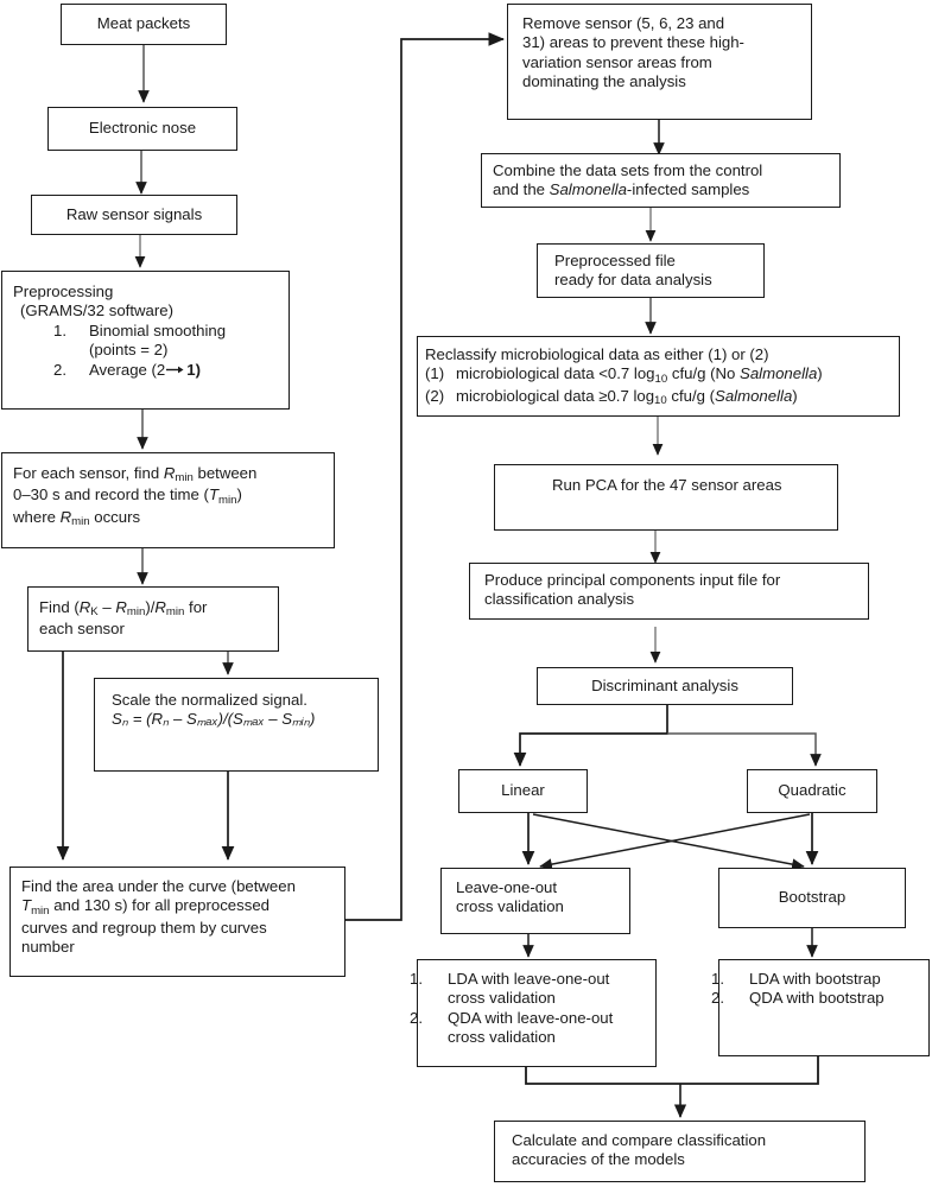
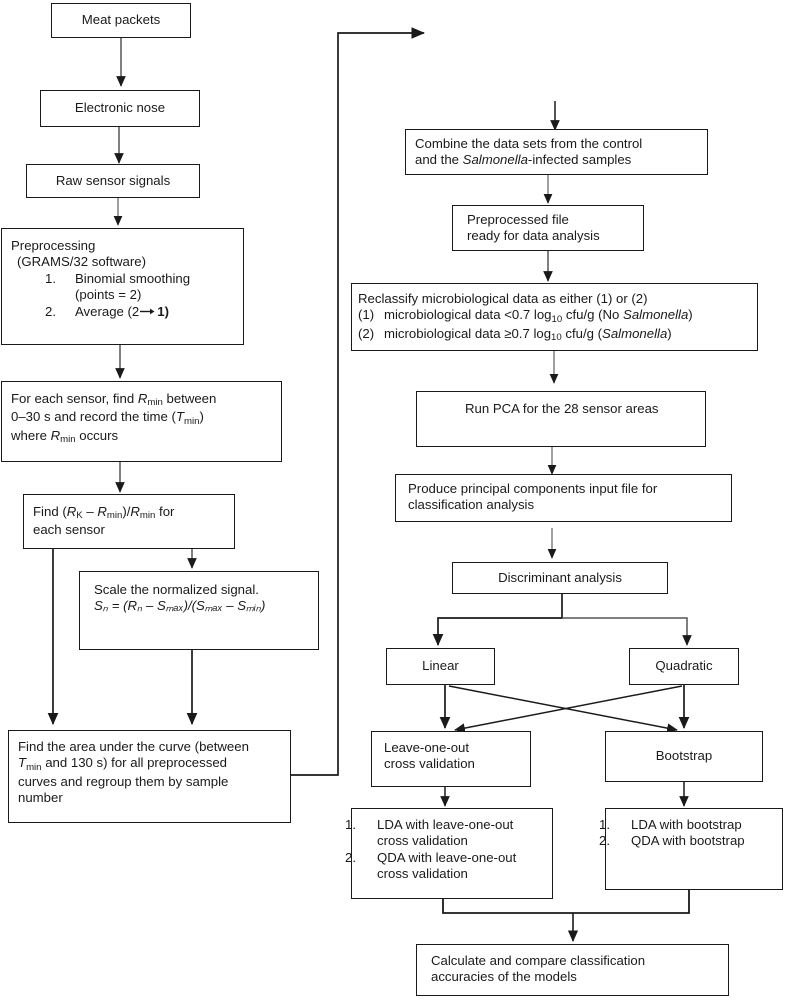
  Meat packets
  Electronic nose
  Raw sensor signals
  Preprocessing
  (GRAMS/32 software)
  1. Binomial smoothing
  (points = 2)
  2. Average (2 1)
  For each sensor, find Rmin between
  0–30 s and record the time (Tmin)
  where Rmin occurs
  Find (RK – Rmin)/Rmin for
  each sensor
  Scale the normalized signal.
  Sₙ = (Rₙ – Sₘₐₓ)/(Sₘₐₓ – Sₘᵢₙ)
  Find the area under the curve (between
  Tmin and 130 s) for all preprocessed
- curves and regroup them by curves
+ curves and regroup them by sample
  number
- Remove sensor (5, 6, 23 and
- 31) areas to prevent these high-
- variation sensor areas from
- dominating the analysis
  Combine the data sets from the control
  and the Salmonella-infected samples
  Preprocessed file
  ready for data analysis
  Reclassify microbiological data as either (1) or (2)
  (1) microbiological data <0.7 log10 cfu/g (No Salmonella)
  (2) microbiological data ≥0.7 log10 cfu/g (Salmonella)
- Run PCA for the 47 sensor areas
+ Run PCA for the 28 sensor areas
  Produce principal components input file for
  classification analysis
  Discriminant analysis
  Linear
  Quadratic
  Leave-one-out
  cross validation
  Bootstrap
  1. LDA with leave-one-out
  cross validation
  2. QDA with leave-one-out
  cross validation
  1. LDA with bootstrap
  2. QDA with bootstrap
  Calculate and compare classification
  accuracies of the models
